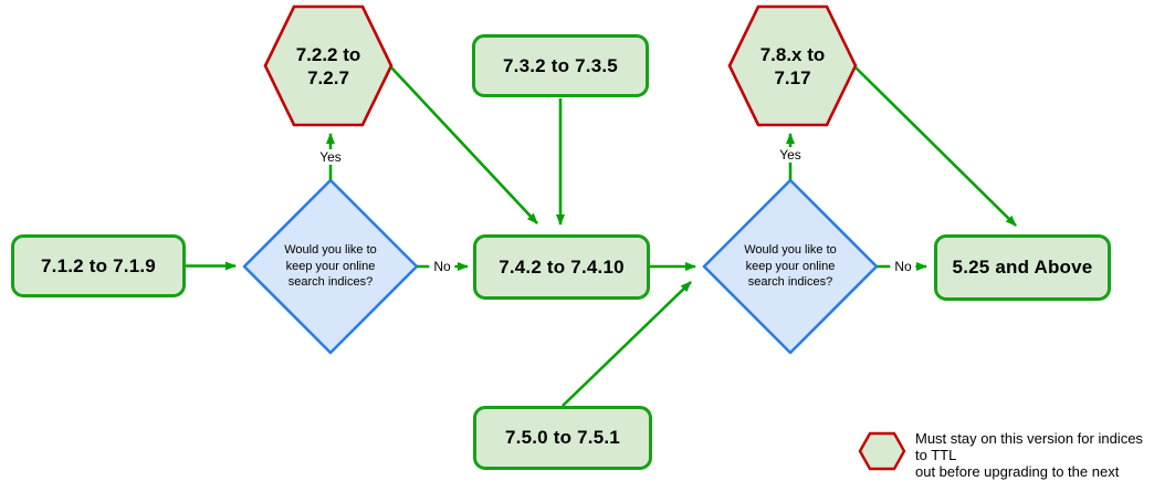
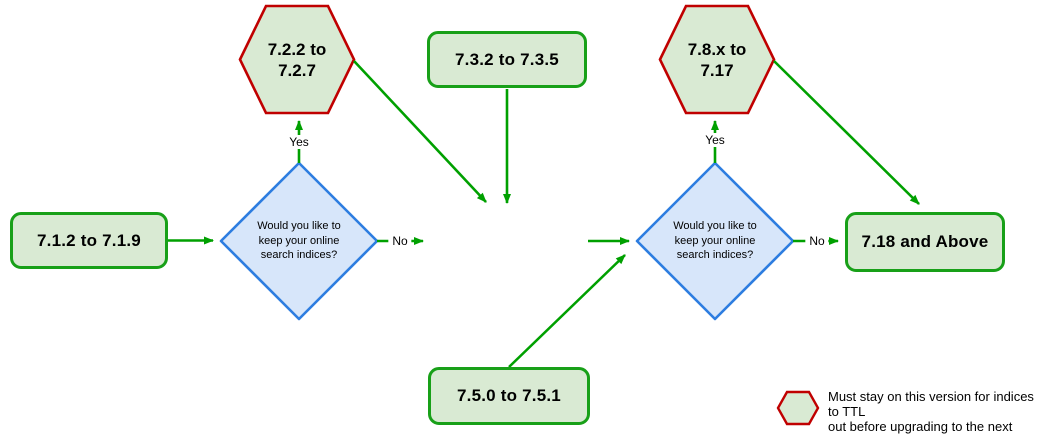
  7.1.2 to 7.1.9
  7.3.2 to 7.3.5
- 7.4.2 to 7.4.10
  7.5.0 to 7.5.1
- 5.25 and Above
+ 7.18 and Above
  7.2.2 to
  7.2.7
  7.8.x to
  7.17
  Would you like to keep your online search indices?
  Would you like to keep your online search indices?
  Yes
  No
  Yes
  No
  Must stay on this version for indices to TTL
  out before upgrading to the next
